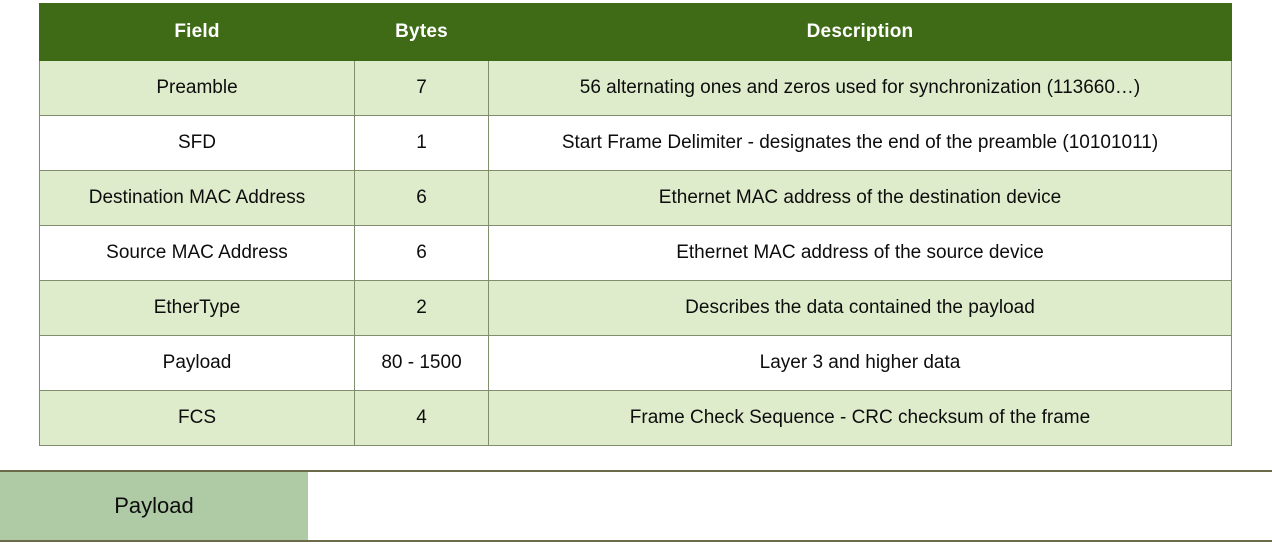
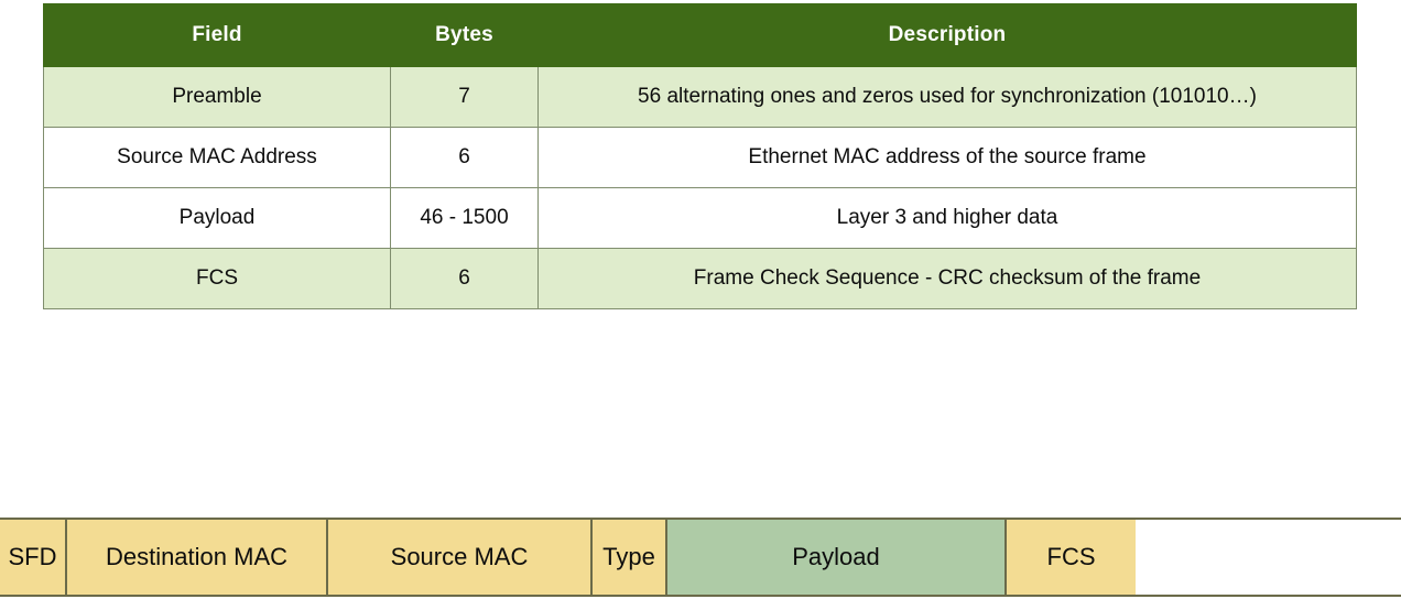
  Field	Bytes	Description
- Preamble	7	56 alternating ones and zeros used for synchronization (113660…)
+ Preamble	7	56 alternating ones and zeros used for synchronization (101010…)
- SFD	1	Start Frame Delimiter - designates the end of the preamble (10101011)
- Destination MAC Address	6	Ethernet MAC address of the destination device
- Source MAC Address	6	Ethernet MAC address of the source device
+ Source MAC Address	6	Ethernet MAC address of the source frame
- EtherType	2	Describes the data contained the payload
- Payload	80 - 1500	Layer 3 and higher data
+ Payload	46 - 1500	Layer 3 and higher data
- FCS	4	Frame Check Sequence - CRC checksum of the frame
+ FCS	6	Frame Check Sequence - CRC checksum of the frame
+ SFD
+ Destination MAC
+ Source MAC
+ Type
  Payload
+ FCS
